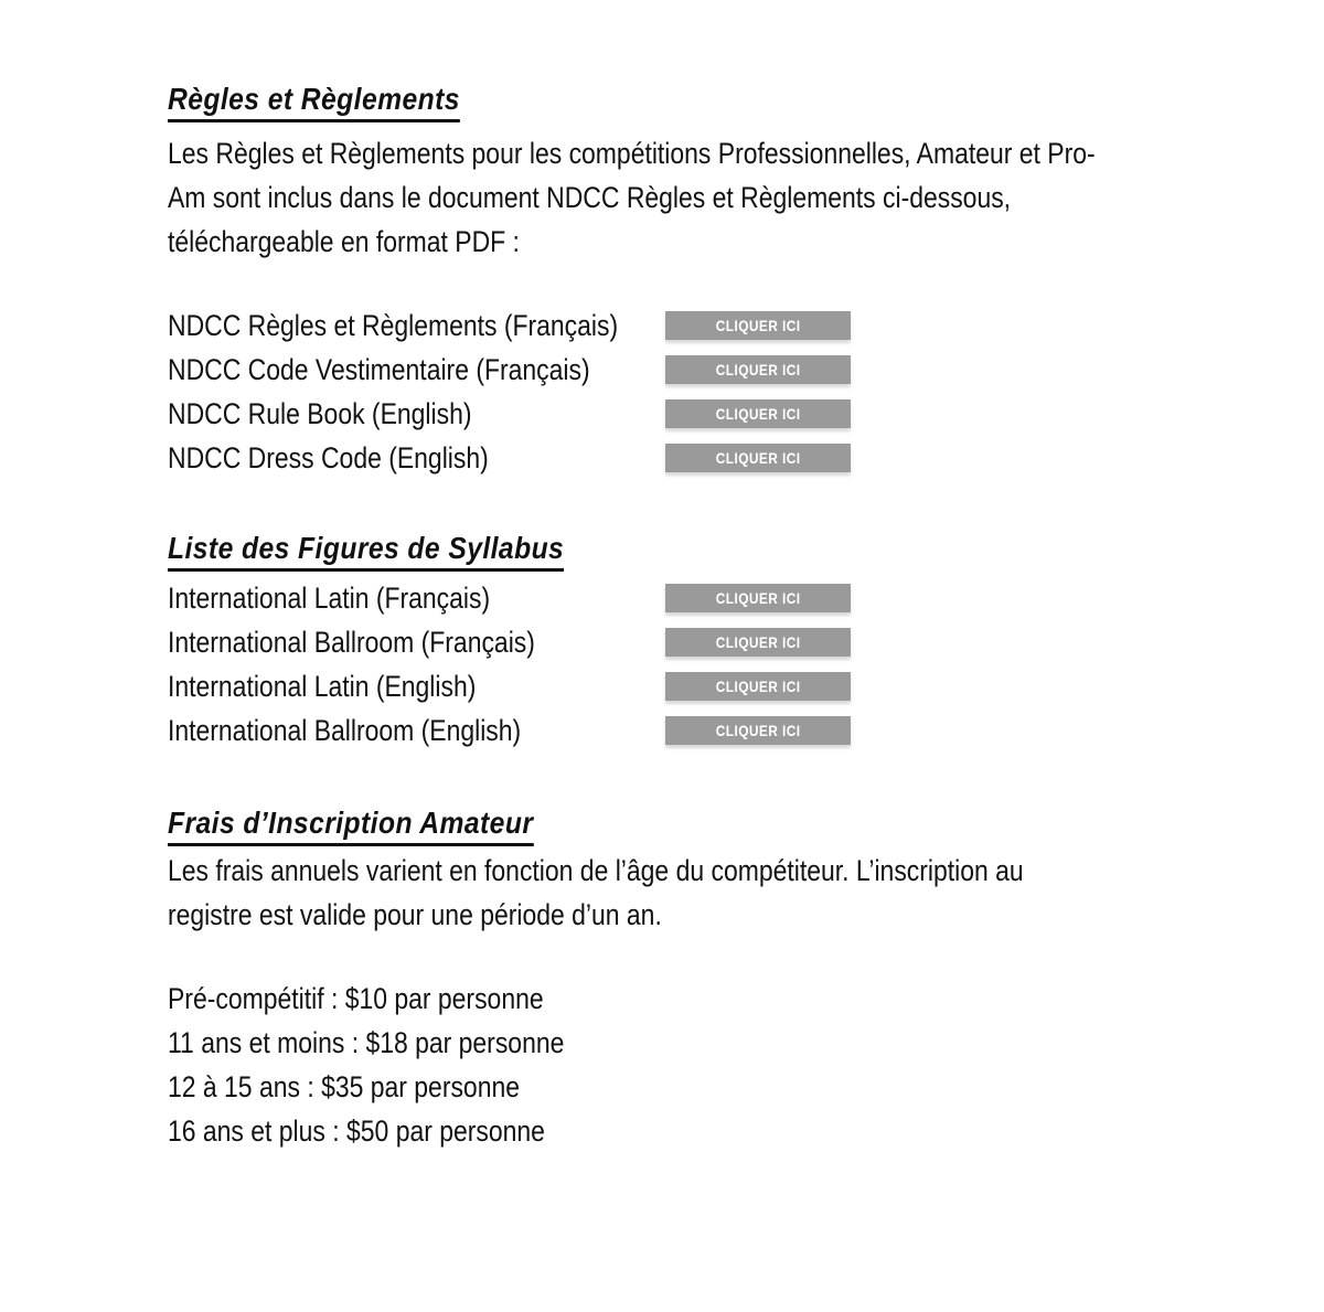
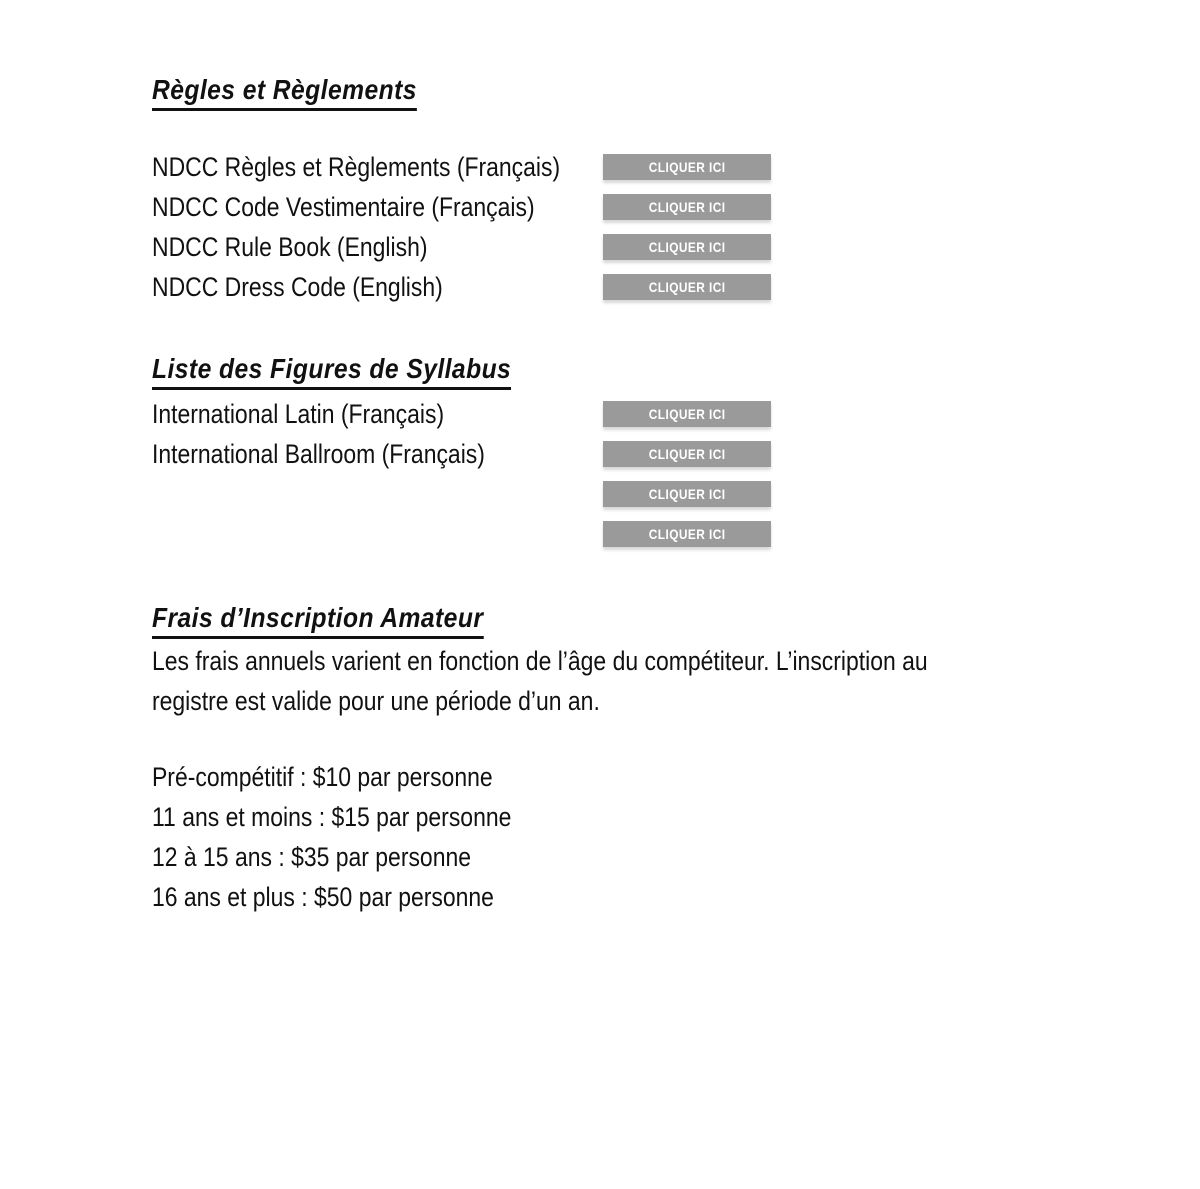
  Règles et Règlements
- Les Règles et Règlements pour les compétitions Professionnelles, Amateur et Pro-
- Am sont inclus dans le document NDCC Règles et Règlements ci-dessous,
- téléchargeable en format PDF :
  NDCC Règles et Règlements (Français)
  CLIQUER ICI
  NDCC Code Vestimentaire (Français)
  CLIQUER ICI
  NDCC Rule Book (English)
  CLIQUER ICI
  NDCC Dress Code (English)
  CLIQUER ICI
  Liste des Figures de Syllabus
  International Latin (Français)
  CLIQUER ICI
  International Ballroom (Français)
  CLIQUER ICI
- International Latin (English)
  CLIQUER ICI
- International Ballroom (English)
  CLIQUER ICI
  Frais d’Inscription Amateur
  Les frais annuels varient en fonction de l’âge du compétiteur. L’inscription au
  registre est valide pour une période d’un an.
  Pré-compétitif : $10 par personne
- 11 ans et moins : $18 par personne
+ 11 ans et moins : $15 par personne
  12 à 15 ans : $35 par personne
  16 ans et plus : $50 par personne
